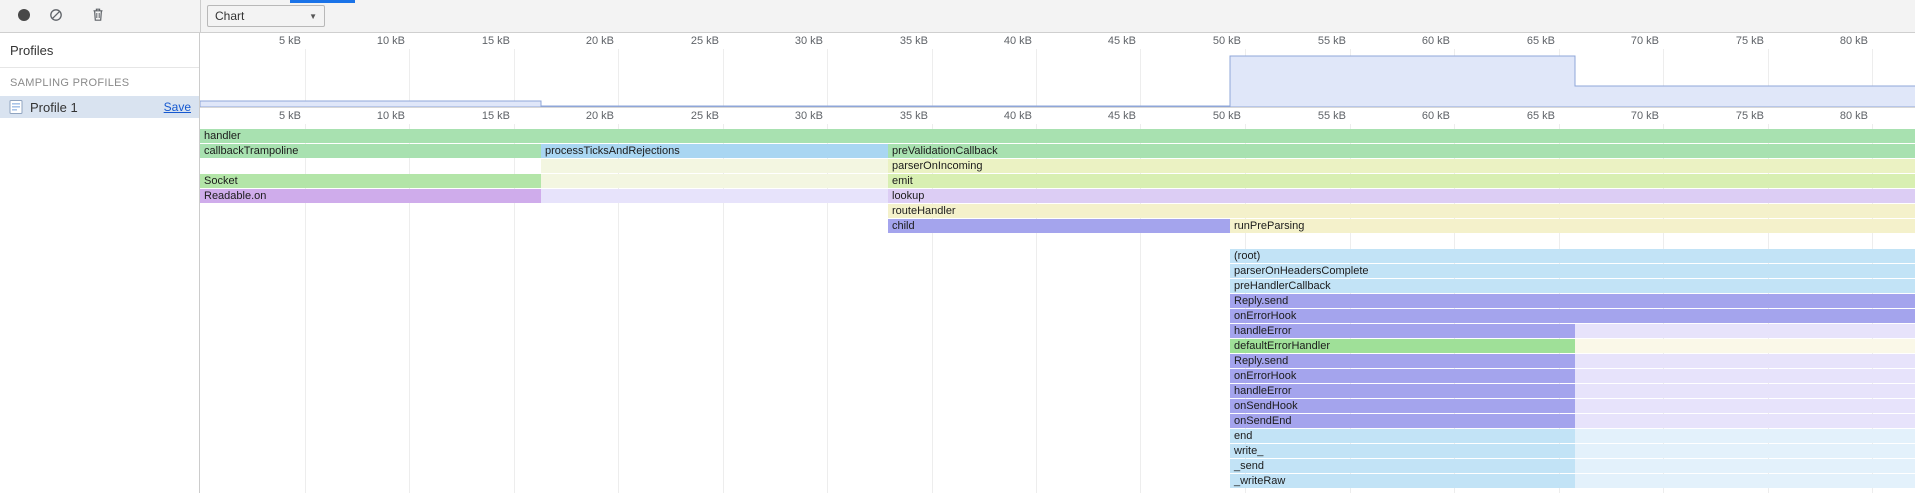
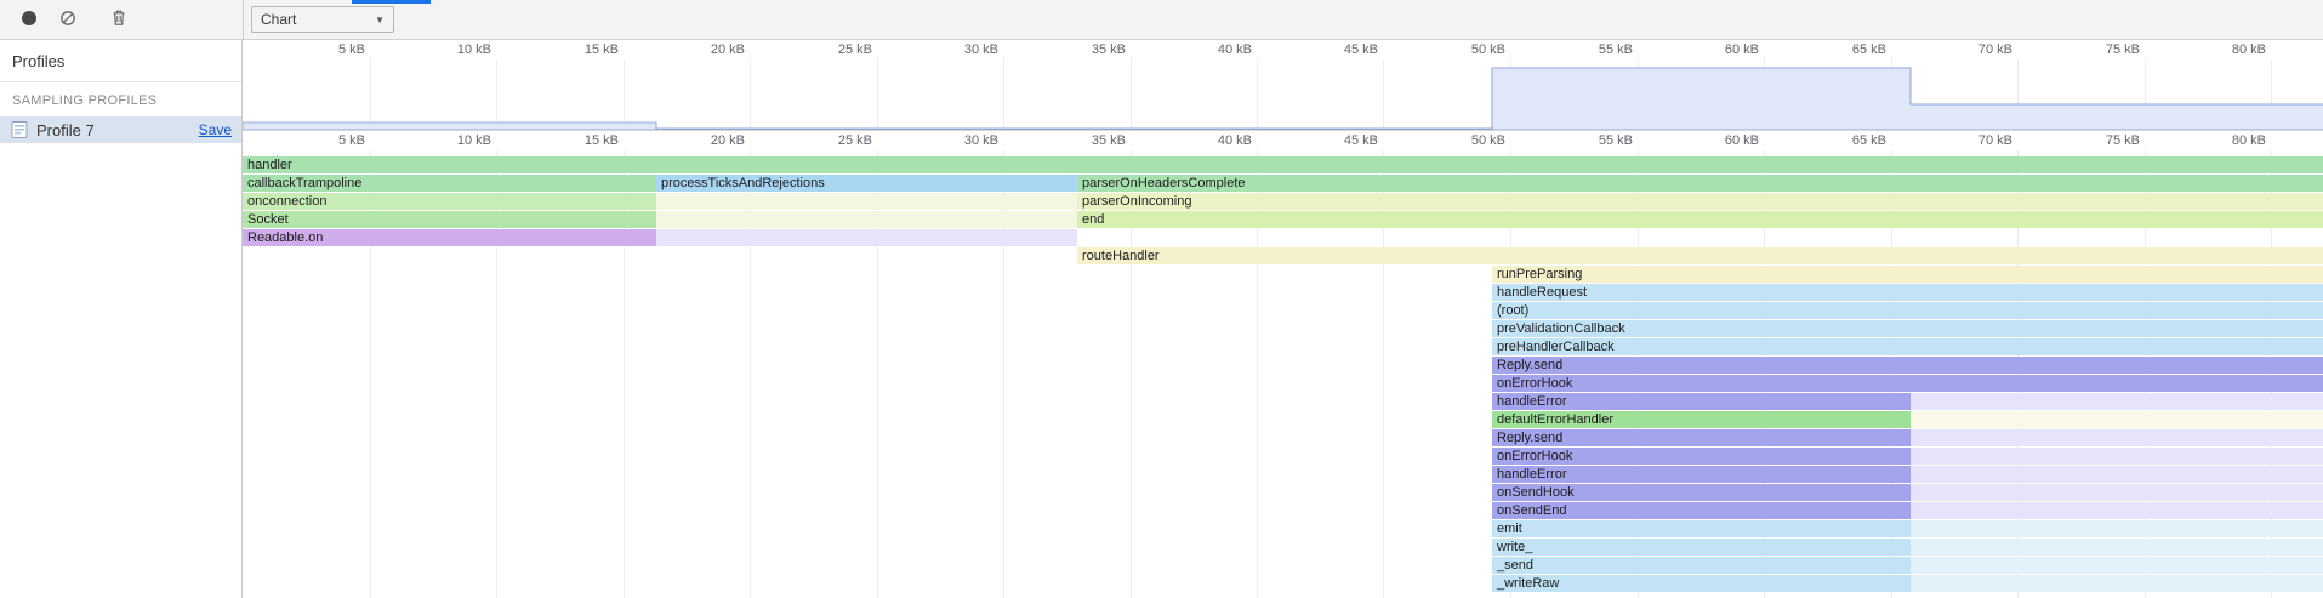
  Chart
  ▼
  Profiles
  SAMPLING PROFILES
- Profile 1
+ Profile 7
  Save
  5 kB
  10 kB
  15 kB
  20 kB
  25 kB
  30 kB
  35 kB
  40 kB
  45 kB
  50 kB
  55 kB
  60 kB
  65 kB
  70 kB
  75 kB
  80 kB
  5 kB
  10 kB
  15 kB
  20 kB
  25 kB
  30 kB
  35 kB
  40 kB
  45 kB
  50 kB
  55 kB
  60 kB
  65 kB
  70 kB
  75 kB
  80 kB
  handler
  callbackTrampoline
  processTicksAndRejections
- preValidationCallback
+ parserOnHeadersComplete
+ onconnection
  parserOnIncoming
  Socket
- emit
+ end
  Readable.on
- lookup
  routeHandler
- child
  runPreParsing
+ handleRequest
  (root)
- parserOnHeadersComplete
+ preValidationCallback
  preHandlerCallback
  Reply.send
  onErrorHook
  handleError
  defaultErrorHandler
  Reply.send
  onErrorHook
  handleError
  onSendHook
  onSendEnd
- end
+ emit
  write_
  _send
  _writeRaw
